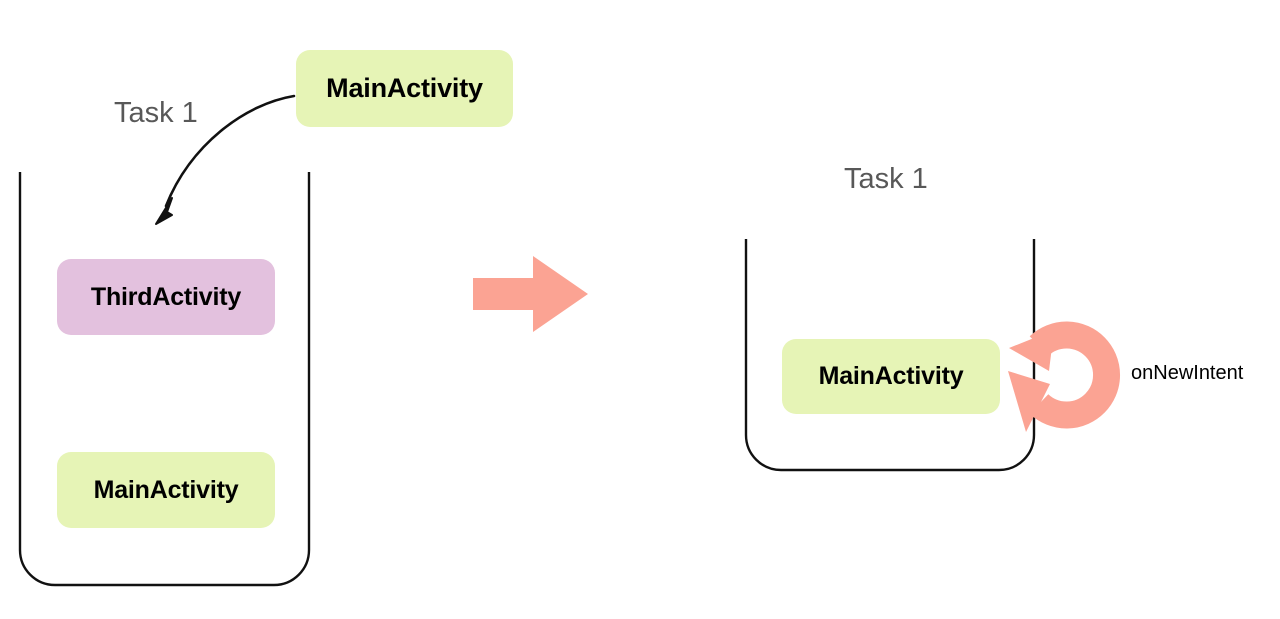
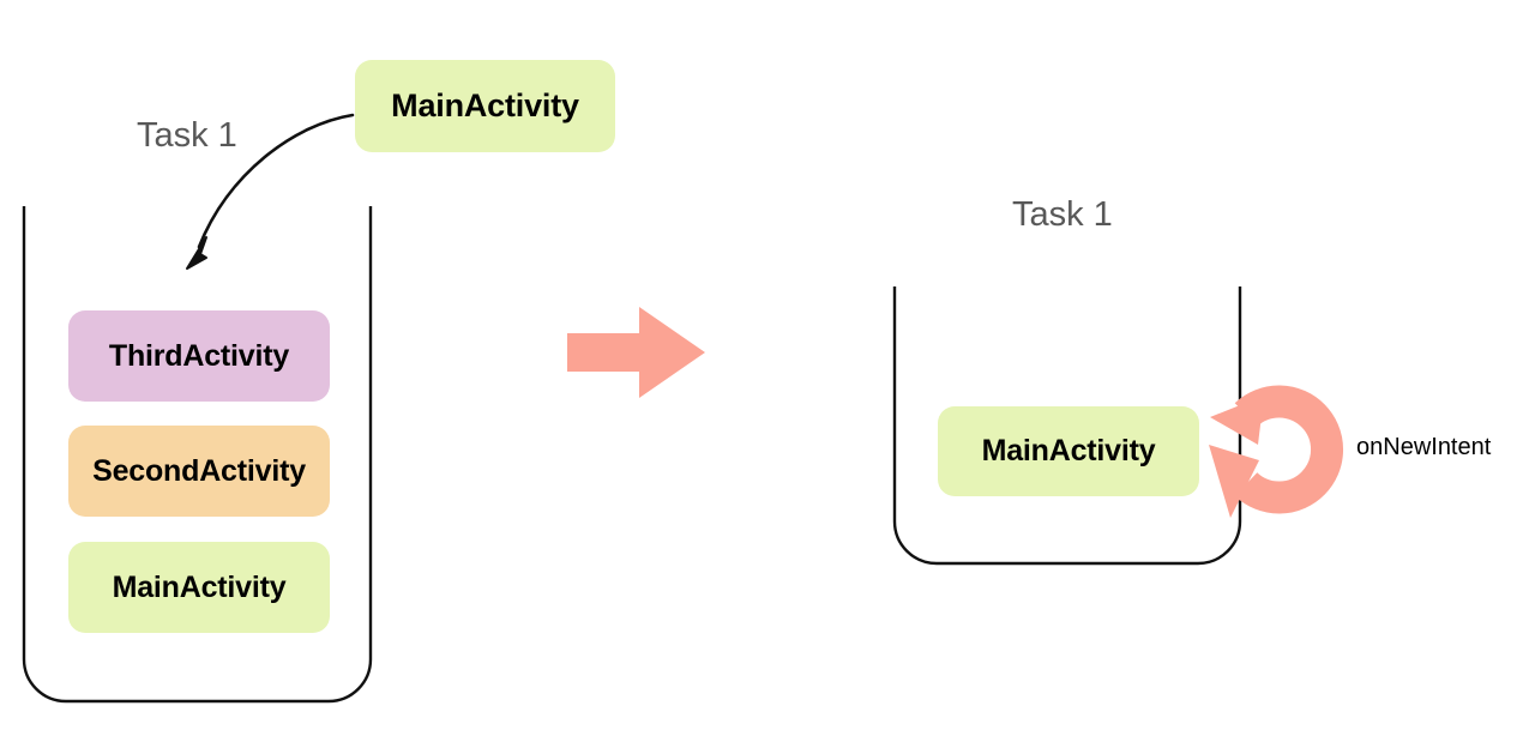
  Task 1
  MainActivity
  ThirdActivity
+ SecondActivity
  MainActivity
  Task 1
  MainActivity
  onNewIntent
